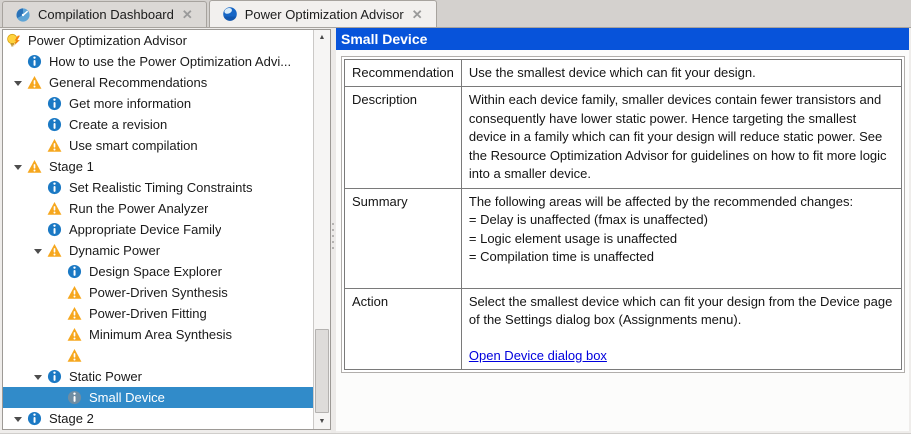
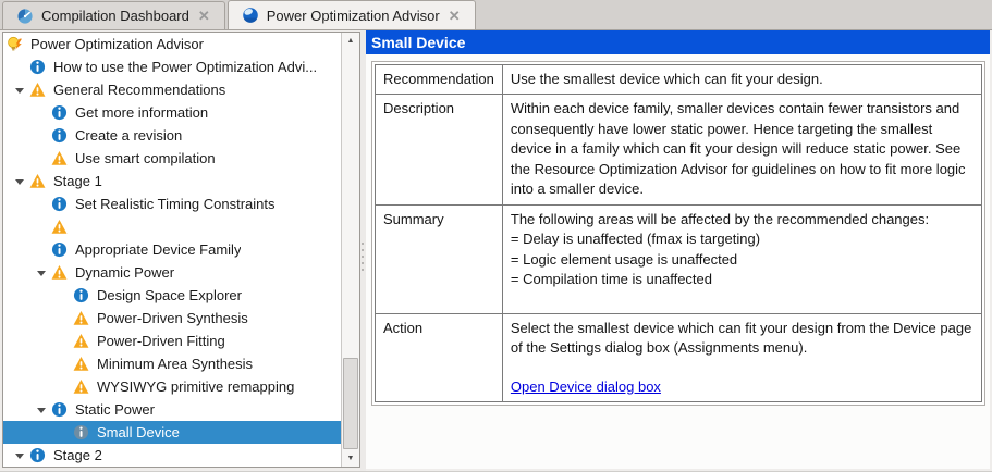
  Compilation Dashboard
  ✕
  Power Optimization Advisor
  ✕
  Power Optimization Advisor
  How to use the Power Optimization Advi...
  General Recommendations
  Get more information
  Create a revision
  Use smart compilation
  Stage 1
  Set Realistic Timing Constraints
- Run the Power Analyzer
  Appropriate Device Family
  Dynamic Power
  Design Space Explorer
  Power-Driven Synthesis
  Power-Driven Fitting
  Minimum Area Synthesis
+ WYSIWYG primitive remapping
  Static Power
  Small Device
  Stage 2
  Small Device
  Recommendation	Use the smallest device which can fit your design.
  Description	Within each device family, smaller devices contain fewer transistors and consequently have lower static power. Hence targeting the smallest device in a family which can fit your design will reduce static power. See the Resource Optimization Advisor for guidelines on how to fit more logic into a smaller device.
- Summary	The following areas will be affected by the recommended changes:= Delay is unaffected (fmax is unaffected)= Logic element usage is unaffected= Compilation time is unaffected
+ Summary	The following areas will be affected by the recommended changes:= Delay is unaffected (fmax is targeting)= Logic element usage is unaffected= Compilation time is unaffected
  Action	Select the smallest device which can fit your design from the Device page of the Settings dialog box (Assignments menu).Open Device dialog box
